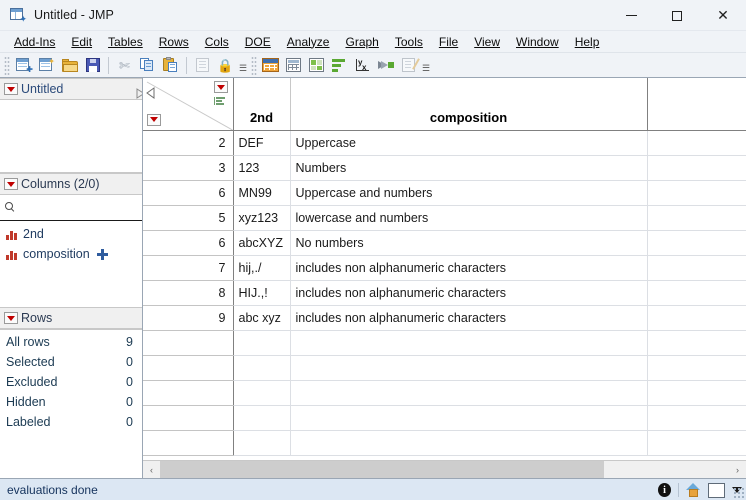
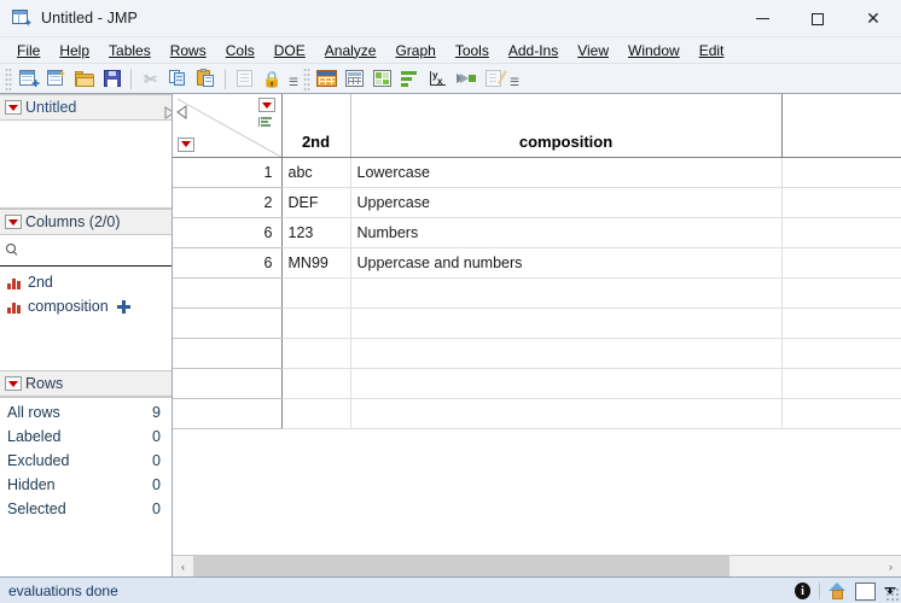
  ✦
  Untitled - JMP
  ✕
- Add-Ins
+ File
- Edit
+ Help
  Tables
  Rows
  Cols
  DOE
  Analyze
  Graph
  Tools
- File
+ Add-Ins
  View
  Window
- Help
+ Edit
  ✚
  ✦
  ✄
  🔒
  ☰
  y
  x
  ☰
  Untitled
  Columns (2/0)
  2nd
  composition
  Rows
  All rows
  9
- Selected
+ Labeled
  0
  Excluded
  0
  Hidden
  0
- Labeled
+ Selected
  0
  	2nd	composition
+ 1	abc	Lowercase
  2	DEF	Uppercase
- 3	123	Numbers
+ 6	123	Numbers
  6	MN99	Uppercase and numbers
- 5	xyz123	lowercase and numbers
- 6	abcXYZ	No numbers
- 7	hij,./	includes non alphanumeric characters
- 8	HIJ.,!	includes non alphanumeric characters
- 9	abc xyz	includes non alphanumeric characters
  ‹
  ›
  evaluations done
  i
